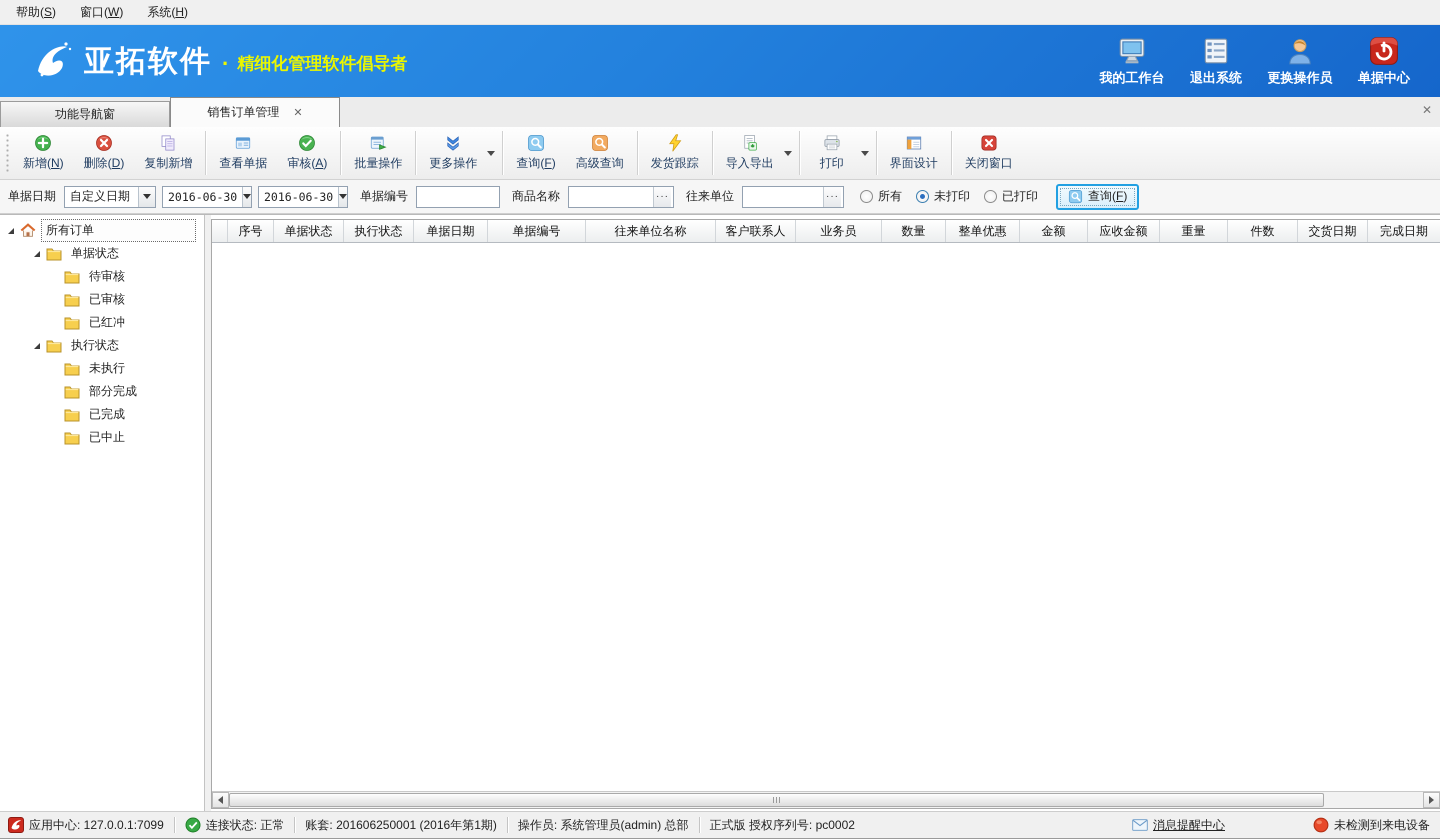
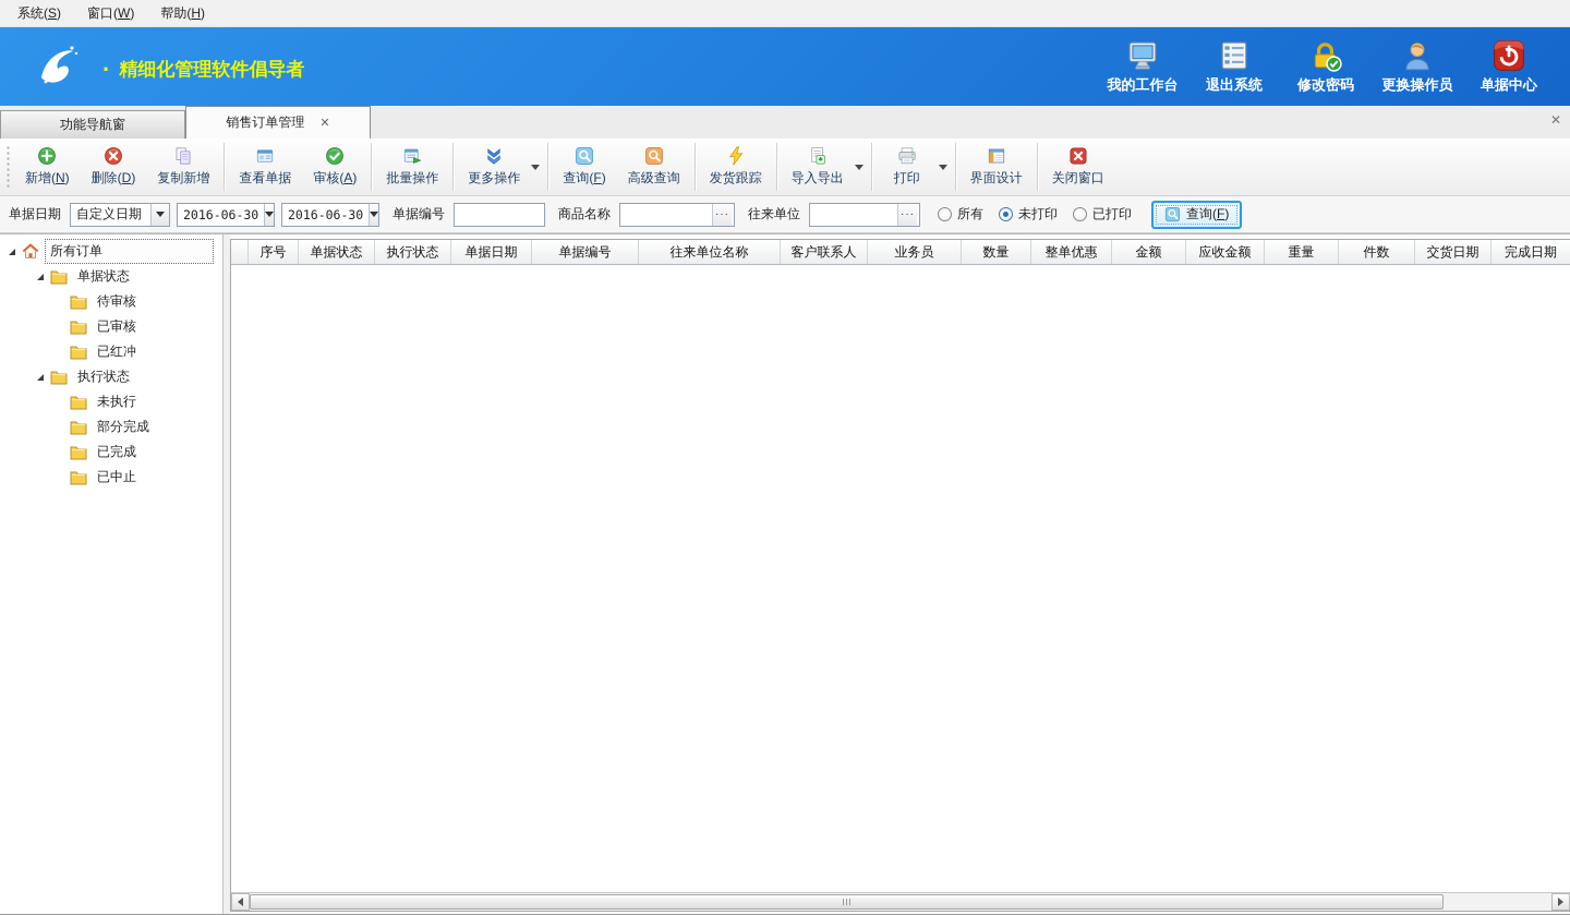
- 帮助(S)
+ 系统(S)
  窗口(W)
- 系统(H)
+ 帮助(H)
- 亚拓软件
  ·
  精细化管理软件倡导者
  我的工作台
  退出系统
+ 修改密码
  更换操作员
  单据中心
  功能导航窗
  销售订单管理
  ✕
  ✕
  新增(N)
  删除(D)
  复制新增
  查看单据
  审核(A)
  批量操作
  更多操作
  查询(F)
  高级查询
  发货跟踪
  导入导出
  打印
  界面设计
  关闭窗口
  单据日期
  自定义日期
  2016-06-30
  2016-06-30
  单据编号
  商品名称
  ···
  往来单位
  ···
  所有
  未打印
  已打印
  查询(F)
  所有订单
  单据状态
  待审核
  已审核
  已红冲
  执行状态
  未执行
  部分完成
  已完成
  已中止
  序号
  单据状态
  执行状态
  单据日期
  单据编号
  往来单位名称
  客户联系人
  业务员
  数量
  整单优惠
  金额
  应收金额
  重量
  件数
  交货日期
  完成日期
- 应用中心: 127.0.0.1:7099
- 连接状态: 正常
- 账套: 201606250001 (2016年第1期)
- 操作员: 系统管理员(admin) 总部
- 正式版 授权序列号: pc0002
- 消息提醒中心
- 未检测到来电设备
